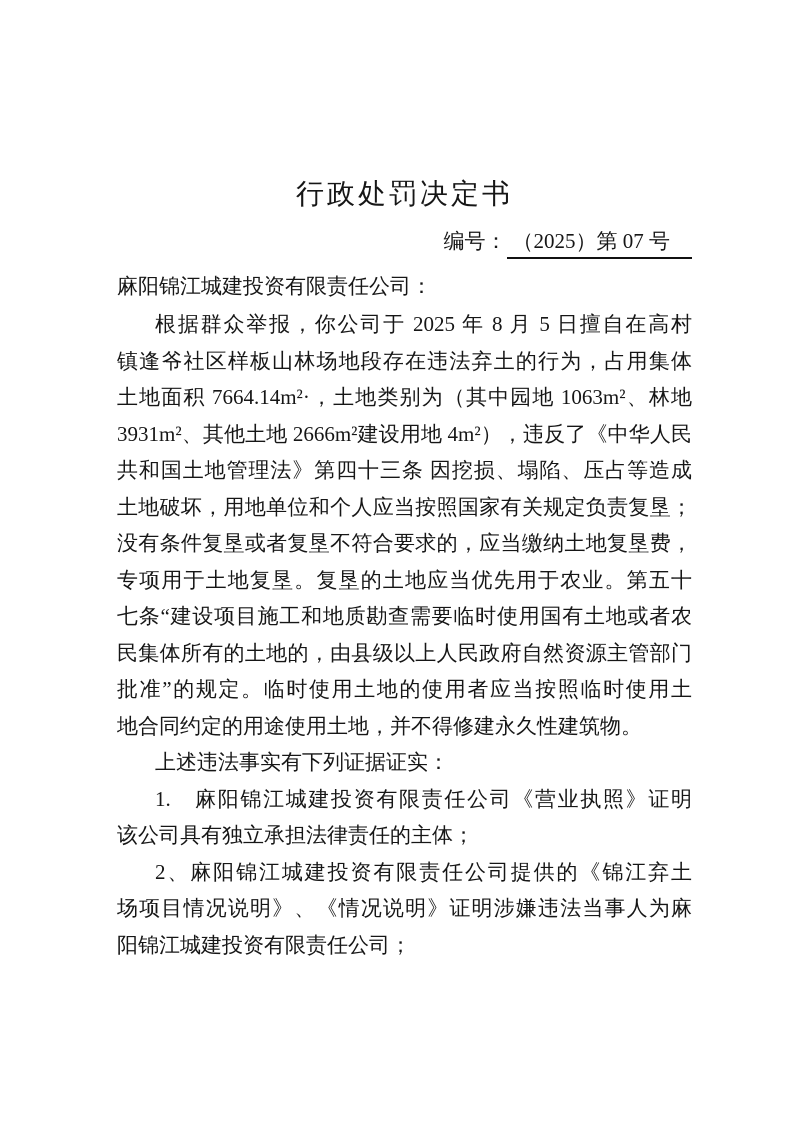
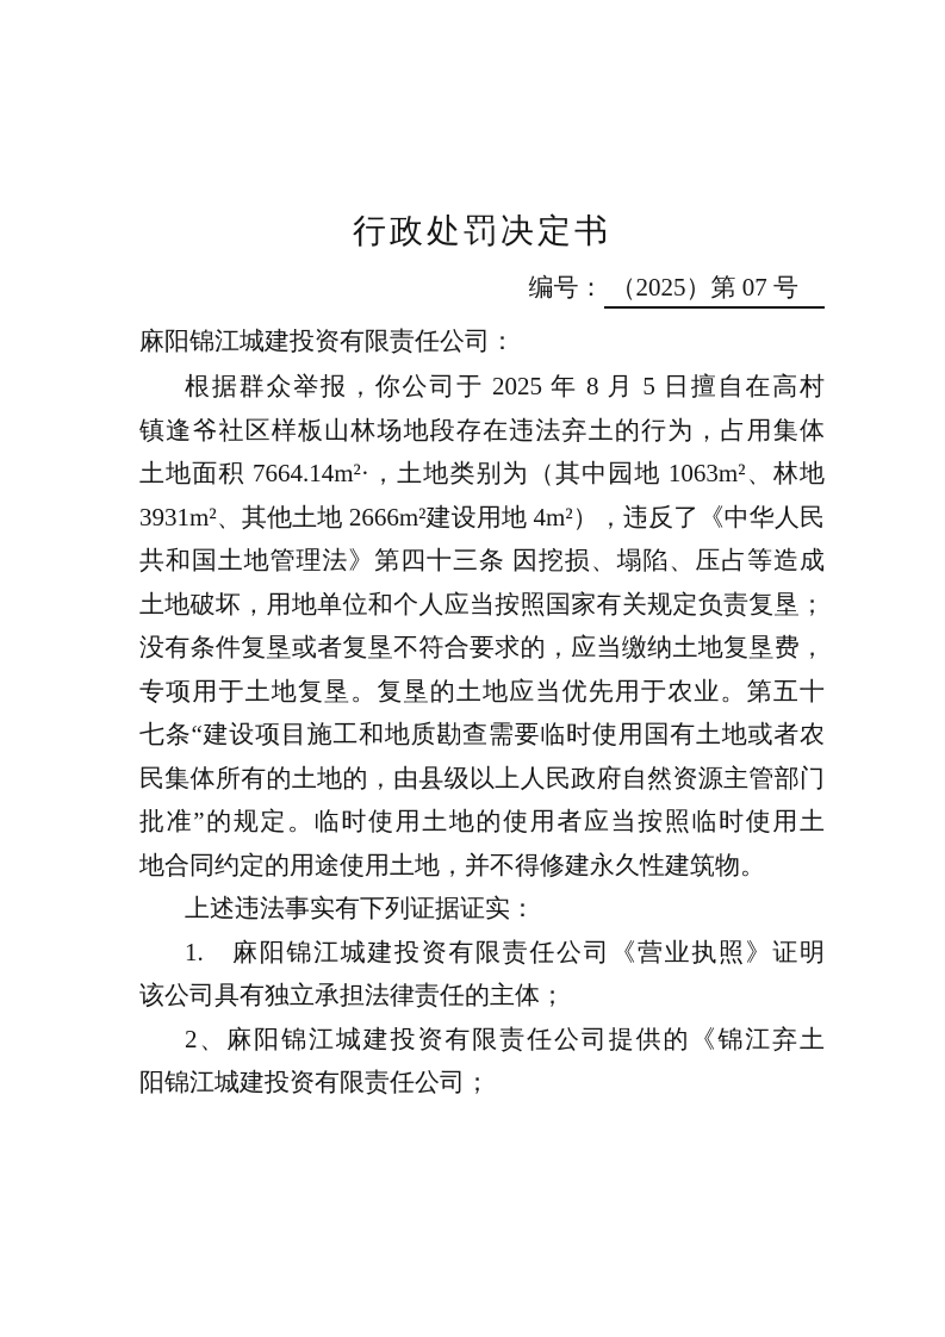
  行政处罚决定书
  编号： （2025）第 07 号
  麻阳锦江城建投资有限责任公司：
  根据群众举报，你公司于 2025 年 8 月 5 日擅自在高村
  镇逢爷社区样板山林场地段存在违法弃土的行为，占用集体
  土地面积 7664.14m²·，土地类别为（其中园地 1063m²、林地
  3931m²、其他土地 2666m²建设用地 4m²），违反了《中华人民
  共和国土地管理法》第四十三条 因挖损、塌陷、压占等造成
  土地破坏，用地单位和个人应当按照国家有关规定负责复垦；
  没有条件复垦或者复垦不符合要求的，应当缴纳土地复垦费，
  专项用于土地复垦。复垦的土地应当优先用于农业。第五十
  七条“建设项目施工和地质勘查需要临时使用国有土地或者农
  民集体所有的土地的，由县级以上人民政府自然资源主管部门
  批准”的规定。临时使用土地的使用者应当按照临时使用土
  地合同约定的用途使用土地，并不得修建永久性建筑物。
  上述违法事实有下列证据证实：
  1. 麻阳锦江城建投资有限责任公司《营业执照》证明
  该公司具有独立承担法律责任的主体；
  2、麻阳锦江城建投资有限责任公司提供的《锦江弃土
- 场项目情况说明》、《情况说明》证明涉嫌违法当事人为麻
  阳锦江城建投资有限责任公司；
